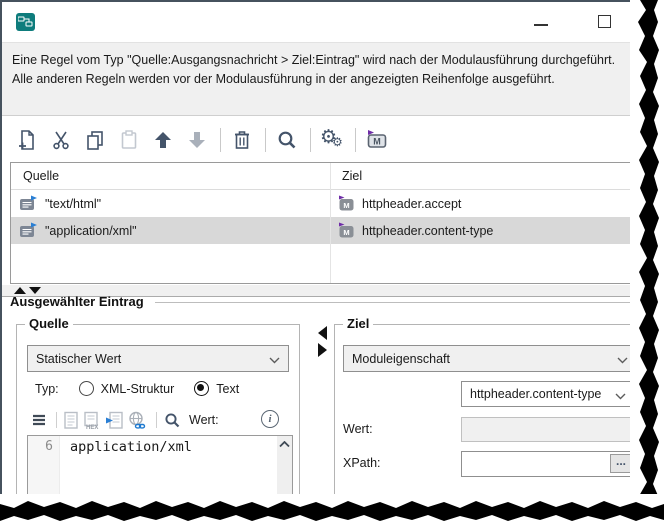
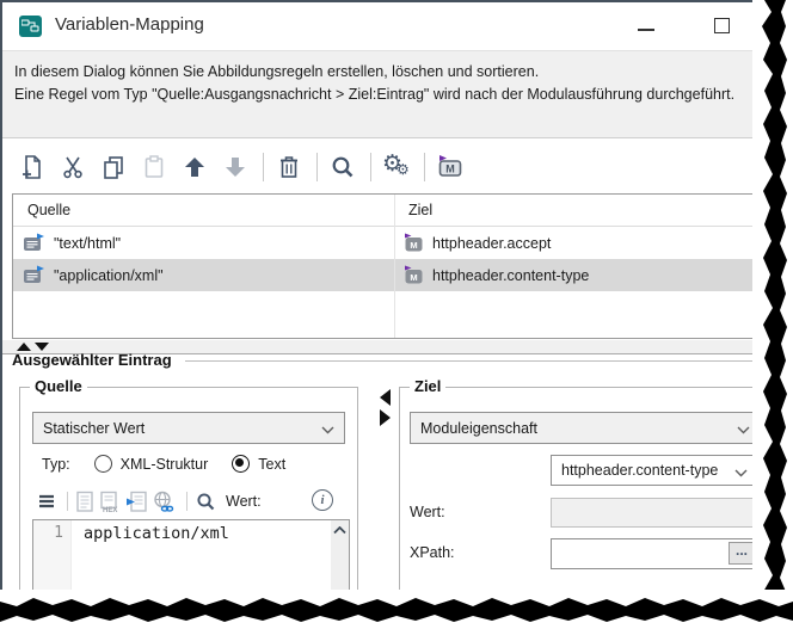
+ Variablen-Mapping
+ In diesem Dialog können Sie Abbildungsregeln erstellen, löschen und sortieren.
  Eine Regel vom Typ "Quelle:Ausgangsnachricht > Ziel:Eintrag" wird nach der Modulausführung durchgeführt.
- Alle anderen Regeln werden vor der Modulausführung in der angezeigten Reihenfolge ausgeführt.
  ⚙
  ⚙
  M
  Quelle
  Ziel
  "text/html"
  M
  httpheader.accept
  "application/xml"
  M
  httpheader.content-type
  Ausgewählter Eintrag
  Quelle
  Statischer Wert
  Typ:
  XML-Struktur
  Text
  Wert:
  i
- 6
+ 1
  application/xml
  Ziel
  Moduleigenschaft
  httpheader.content-type
  Wert:
  XPath:
  ...
